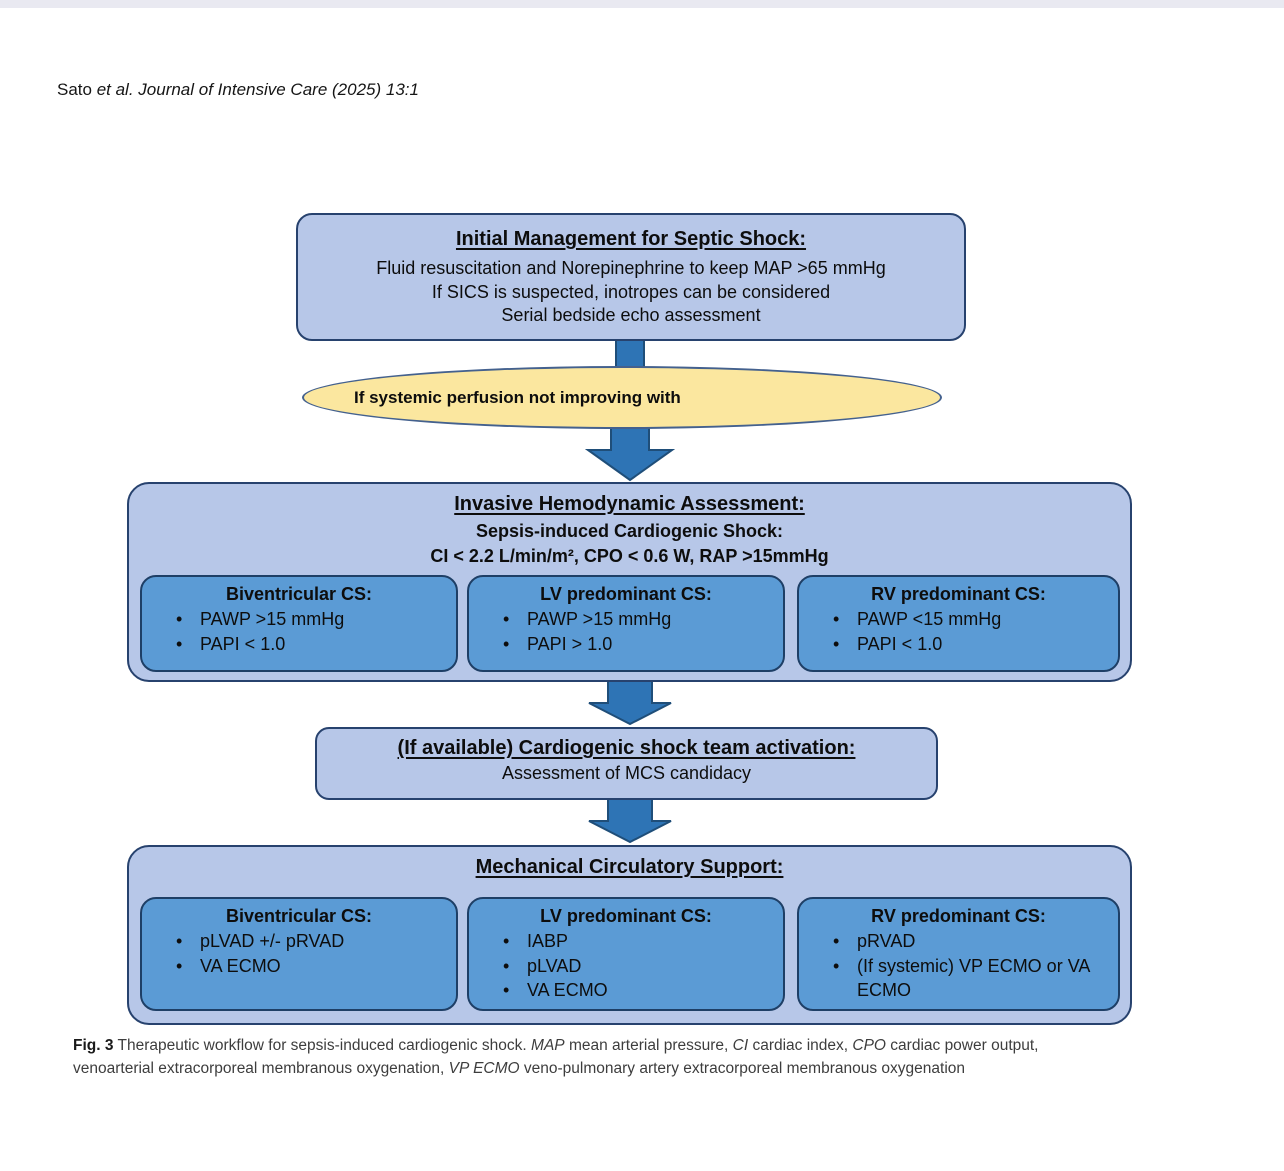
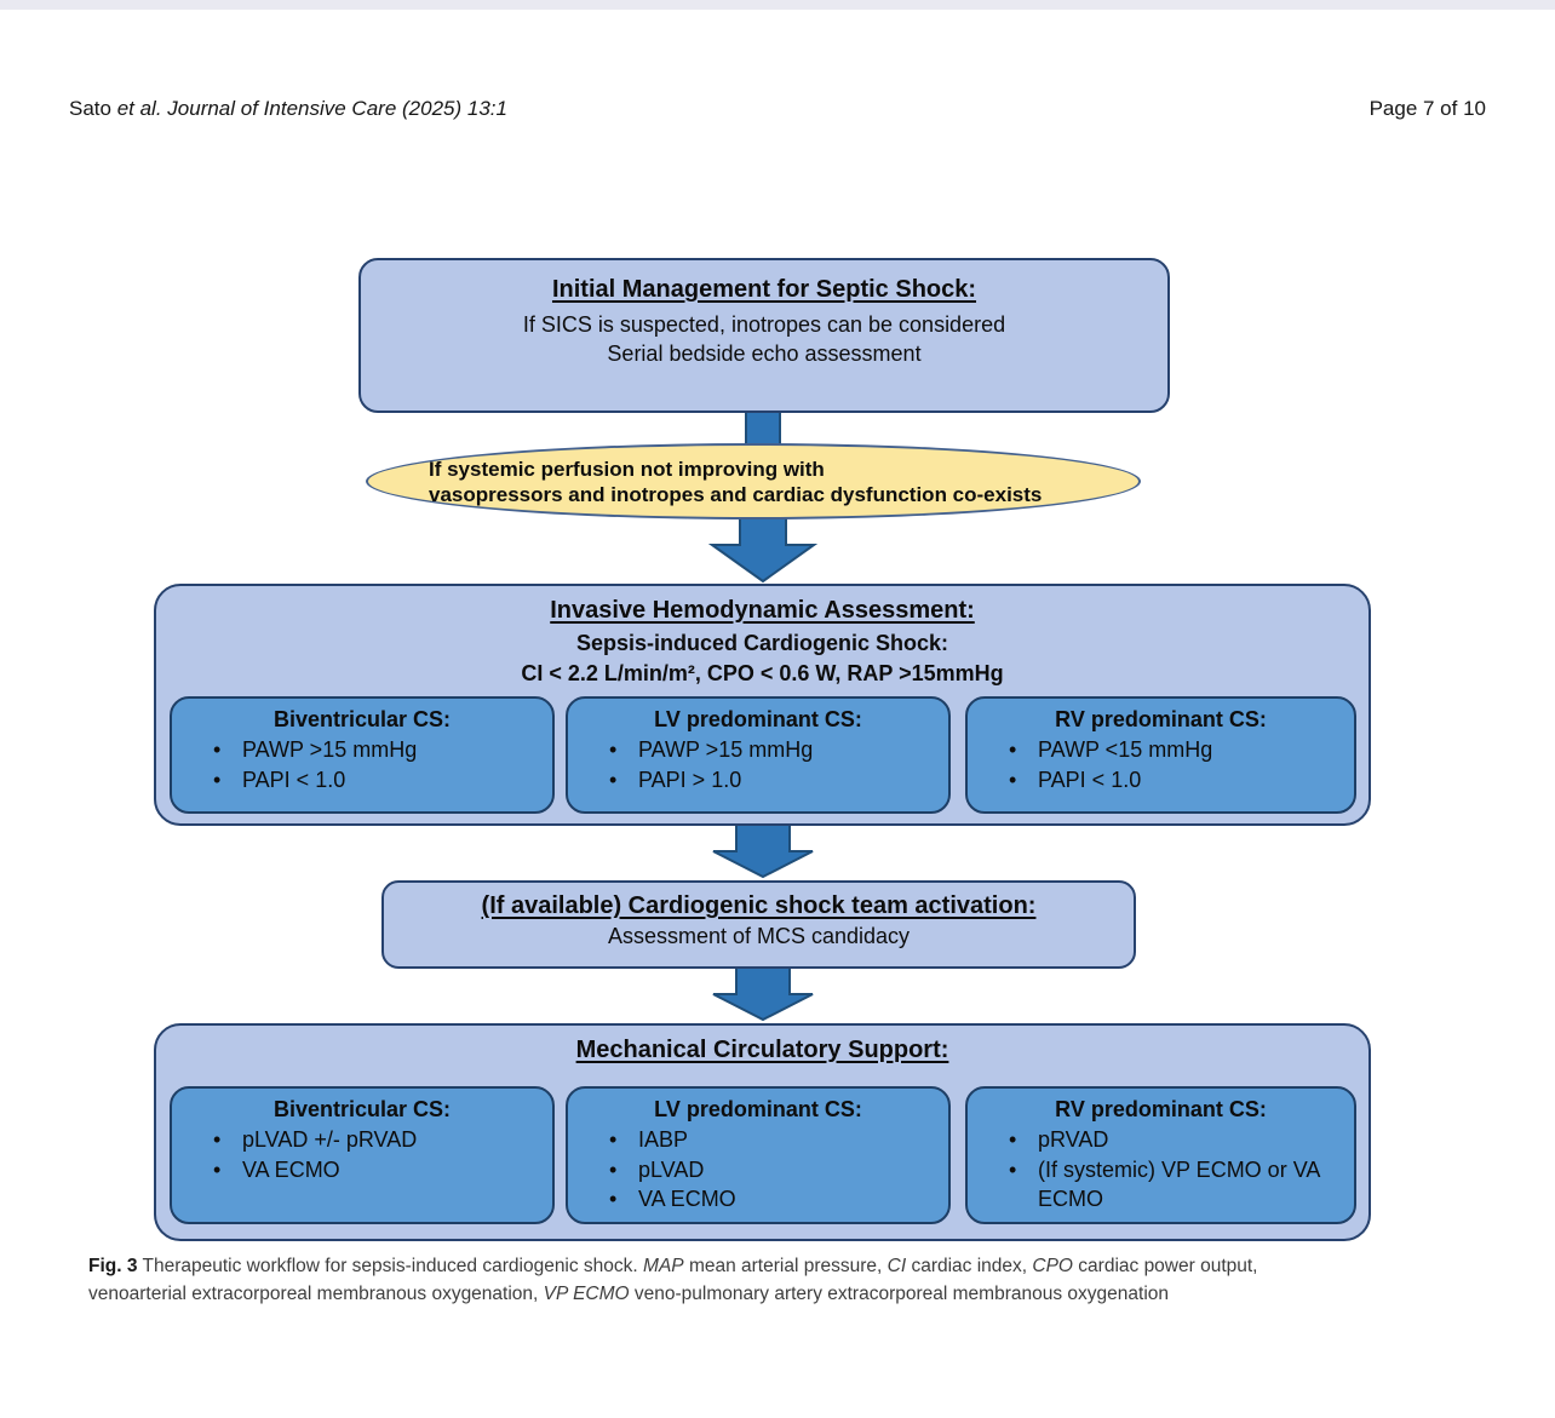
  Sato et al. Journal of Intensive Care (2025) 13:1
+ Page 7 of 10
  Initial Management for Septic Shock:
- Fluid resuscitation and Norepinephrine to keep MAP >65 mmHg
  If SICS is suspected, inotropes can be considered
  Serial bedside echo assessment
  If systemic perfusion not improving with
+ vasopressors and inotropes and cardiac dysfunction co-exists
  Invasive Hemodynamic Assessment:
  Sepsis-induced Cardiogenic Shock:
  CI < 2.2 L/min/m², CPO < 0.6 W, RAP >15mmHg
  Biventricular CS:
  PAWP >15 mmHg
  PAPI < 1.0
  LV predominant CS:
  PAWP >15 mmHg
  PAPI > 1.0
  RV predominant CS:
  PAWP <15 mmHg
  PAPI < 1.0
  (If available) Cardiogenic shock team activation:
  Assessment of MCS candidacy
  Mechanical Circulatory Support:
  Biventricular CS:
  pLVAD +/- pRVAD
  VA ECMO
  LV predominant CS:
  IABP
  pLVAD
  VA ECMO
  RV predominant CS:
  pRVAD
  (If systemic) VP ECMO or VA ECMO
  Fig. 3 Therapeutic workflow for sepsis-induced cardiogenic shock. MAP mean arterial pressure, CI cardiac index, CPO cardiac power output,
  venoarterial extracorporeal membranous oxygenation, VP ECMO veno-pulmonary artery extracorporeal membranous oxygenation
